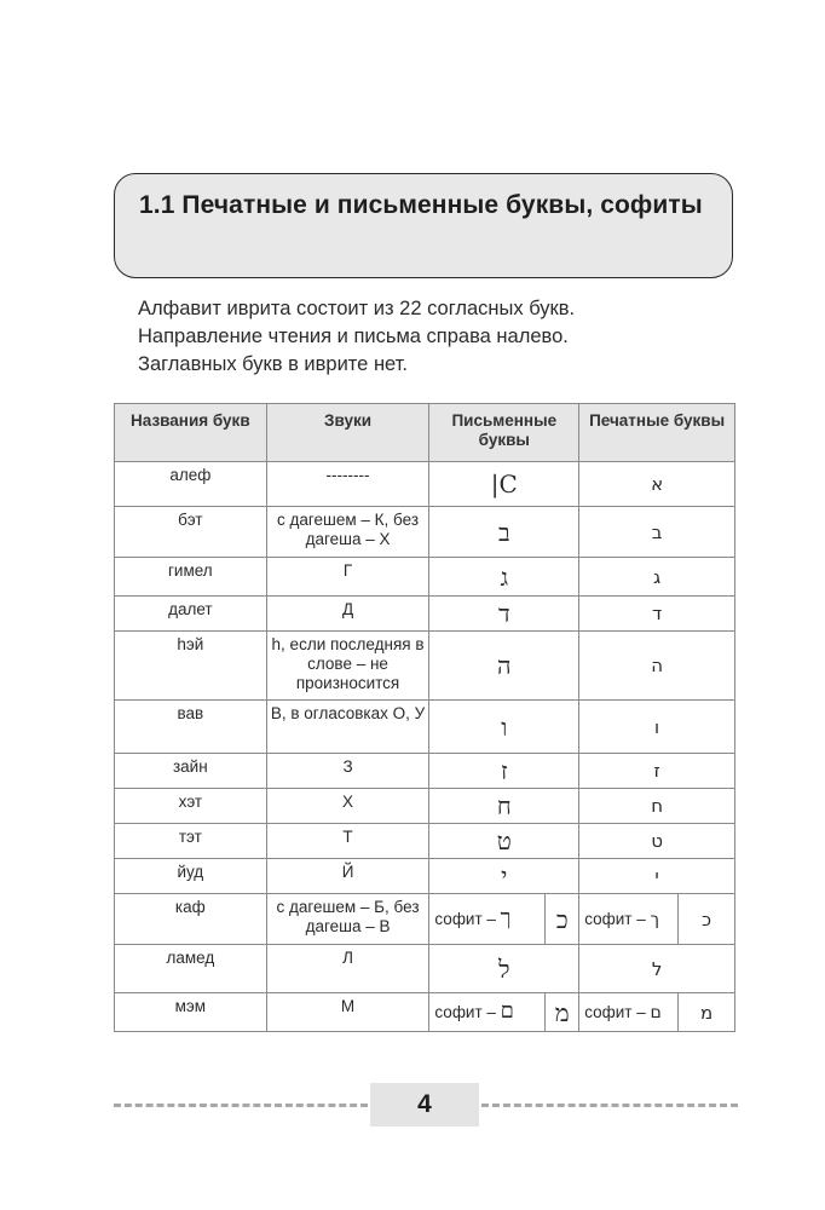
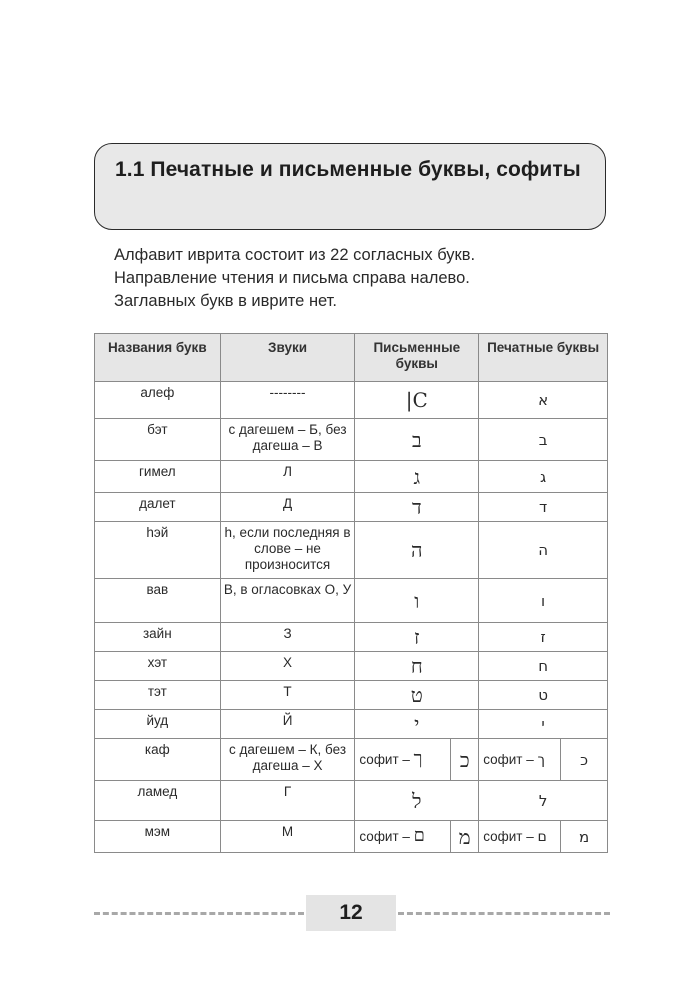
  1.1 Печатные и письменные буквы, софиты
  Алфавит иврита состоит из 22 согласных букв.
  Направление чтения и письма справа налево.
  Заглавных букв в иврите нет.
  Названия букв	Звуки	Письменные буквы	Печатные буквы
  алеф	--------	|C	א
- бэт	с дагешем – К, без дагеша – Х	ב	ב
+ бэт	с дагешем – Б, без дагеша – В	ב	ב
- гимел	Г	ג	ג
+ гимел	Л	ג	ג
  далет	Д	ד	ד
  hэй	h, если последняя в слове – не произносится	ה	ה
  вав	В, в огласовках О, У	ו	ו
  зайн	З	ז	ז
  хэт	Х	ח	ח
  тэт	Т	ט	ט
  йуд	Й	י	י
- каф	с дагешем – Б, без дагеша – В	софит – ך	כ	софит – ך	כ
+ каф	с дагешем – К, без дагеша – Х	софит – ך	כ	софит – ך	כ
- ламед	Л	ל	ל
+ ламед	Г	ל	ל
  мэм	М	софит – ם	מ	софит – ם	מ
- 4
+ 12
